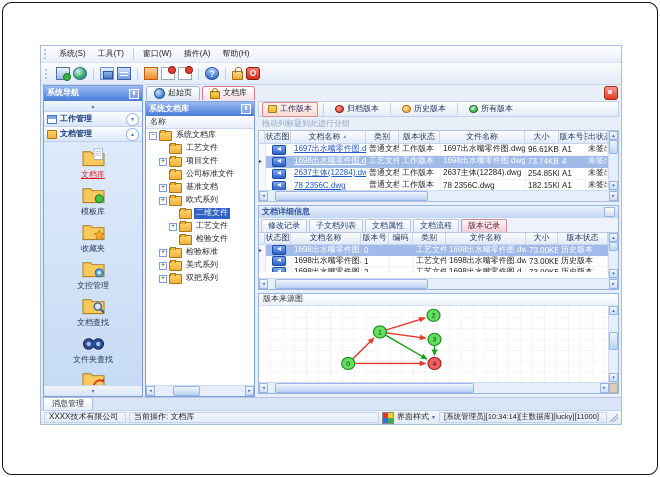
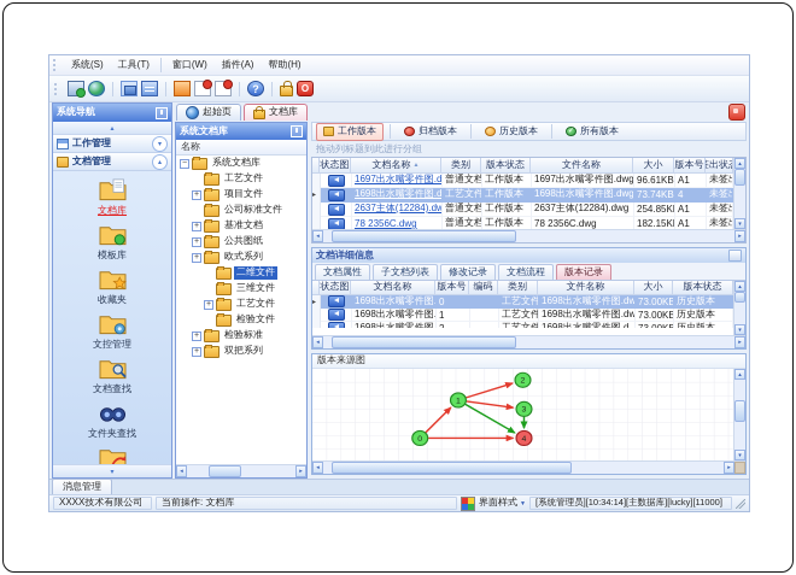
  系统(S)
  工具(T)
  窗口(W)
  插件(A)
  帮助(H)
  系统导航
  工作管理
  文档管理
  文档库
  模板库
  收藏夹
  文控管理
  文档查找
  文件夹查找
  起始页
  文档库
  系统文档库
  名称
  系统文档库
  工艺文件
  项目文件
  公司标准文件
  基准文档
+ 公共图纸
  欧式系列
  二维文件
+ 三维文件
  工艺文件
  检验文件
  检验标准
- 美式系列
  双把系列
  工作版本
  归档版本
  历史版本
  所有版本
  拖动列标题到此进行分组
  状态图
  文档名称
  类别
  版本状态
  文件名称
  大小
  版本号
  1697出水嘴零件图.d
  普通文档
  工作版本
  1697出水嘴零件图.dwg
  96.61KB
  A1
  1698出水嘴零件图.d
  工艺文件
  工作版本
  1698出水嘴零件图.dwg
  73.74KB
  4
  2637主体(12284).dw
  普通文档
  工作版本
  2637主体(12284).dwg
  254.85K
  A1
  78 2356C.dwg
  普通文档
  工作版本
  78 2356C.dwg
  182.15K
  A1
  文档详细信息
- 修改记录
+ 文档属性
  子文档列表
- 文档属性
+ 修改记录
  文档流程
  版本记录
  状态图
  文档名称
  版本号
  编码
  类别
  文件名称
  大小
  版本状态
  1698出水嘴零件图.
  0
  工艺文件
  1698出水嘴零件图.dw
  73.00KB
  历史版本
  1698出水嘴零件图.
  1
  工艺文件
  1698出水嘴零件图.dw
  73.00KB
  历史版本
  1698出水嘴零件图.
  工艺文件
  1698出水嘴零件图.d
  历史版本
  版本来源图
  消息管理
  XXXX技术有限公司
  当前操作: 文档库
  界面样式
  [系统管理员][10:34:14][主数据库][lucky][11000]
